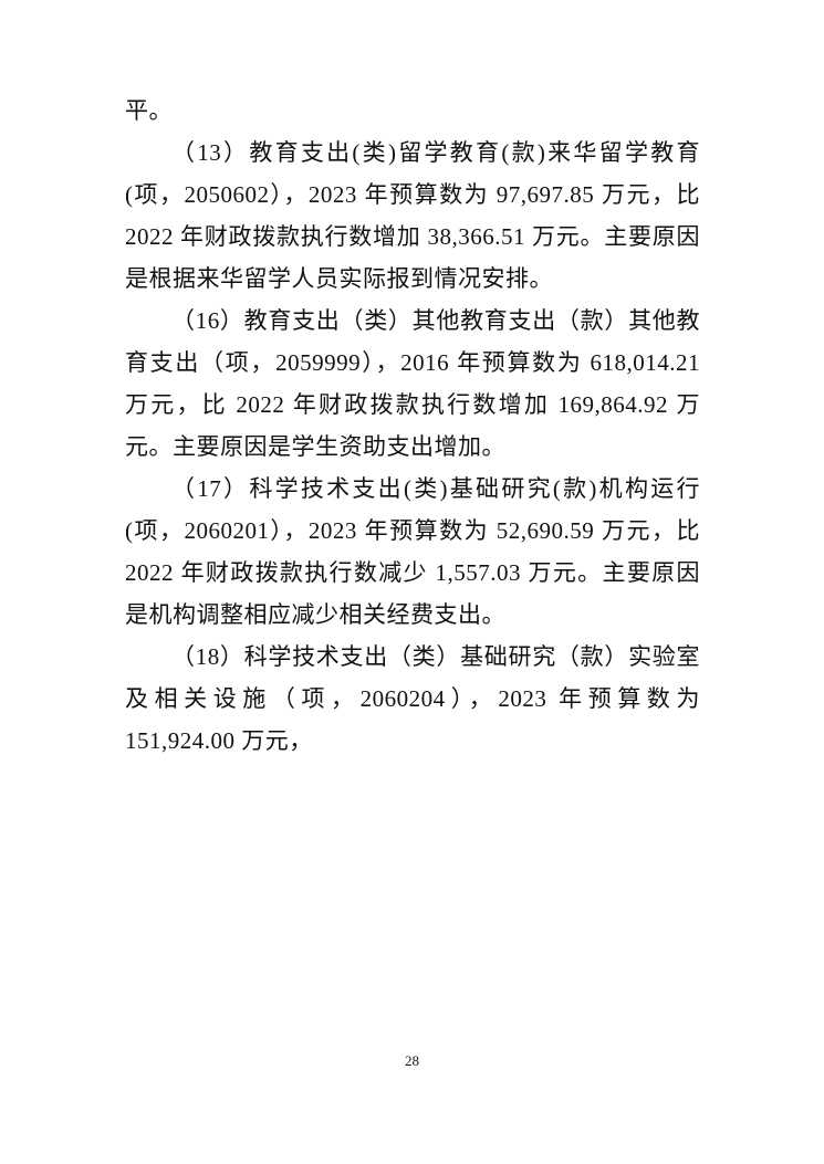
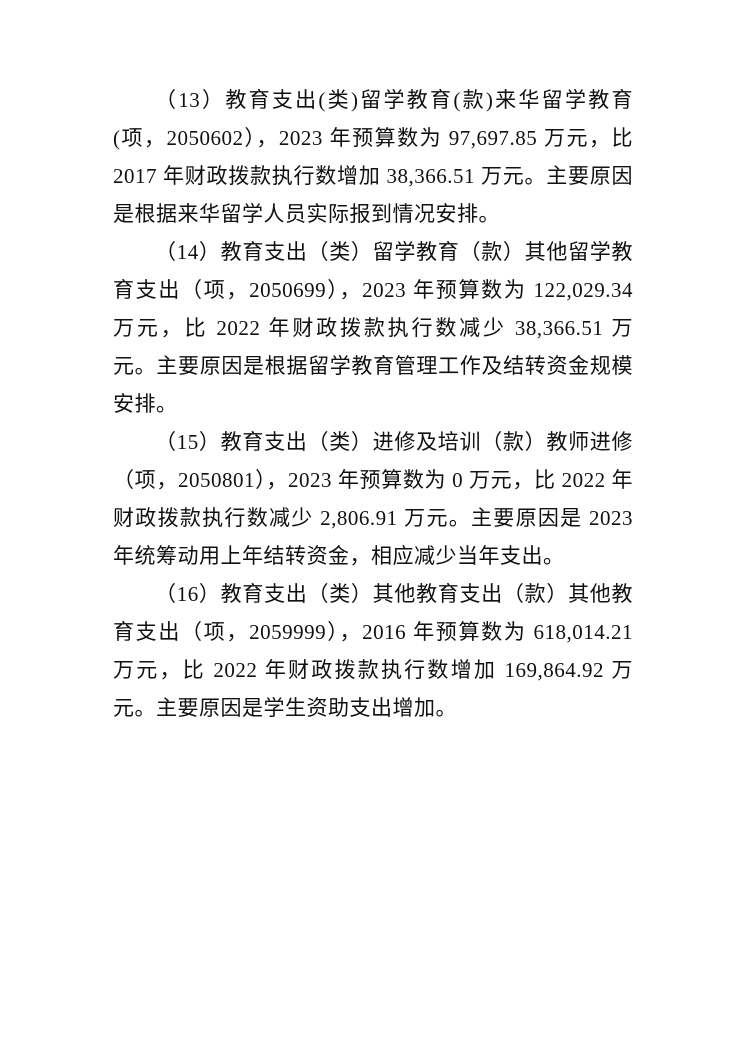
- 平。
- （13）教育支出(类)留学教育(款)来华留学教育(项，2050602），2023 年预算数为 97,697.85 万元，比 2022 年财政拨款执行数增加 38,366.51 万元。主要原因是根据来华留学人员实际报到情况安排。
+ （13）教育支出(类)留学教育(款)来华留学教育(项，2050602），2023 年预算数为 97,697.85 万元，比 2017 年财政拨款执行数增加 38,366.51 万元。主要原因是根据来华留学人员实际报到情况安排。
+ （14）教育支出（类）留学教育（款）其他留学教育支出（项，2050699），2023 年预算数为 122,029.34 万元，比 2022 年财政拨款执行数减少 38,366.51 万元。主要原因是根据留学教育管理工作及结转资金规模安排。
+ （15）教育支出（类）进修及培训（款）教师进修（项，2050801），2023 年预算数为 0 万元，比 2022 年财政拨款执行数减少 2,806.91 万元。主要原因是 2023 年统筹动用上年结转资金，相应减少当年支出。
  （16）教育支出（类）其他教育支出（款）其他教育支出（项，2059999），2016 年预算数为 618,014.21 万元，比 2022 年财政拨款执行数增加 169,864.92 万元。主要原因是学生资助支出增加。
- （17）科学技术支出(类)基础研究(款)机构运行(项，2060201），2023 年预算数为 52,690.59 万元，比 2022 年财政拨款执行数减少 1,557.03 万元。主要原因是机构调整相应减少相关经费支出。
- （18）科学技术支出（类）基础研究（款）实验室及相关设施（项，2060204），2023 年预算数为 151,924.00 万元，
- 28
